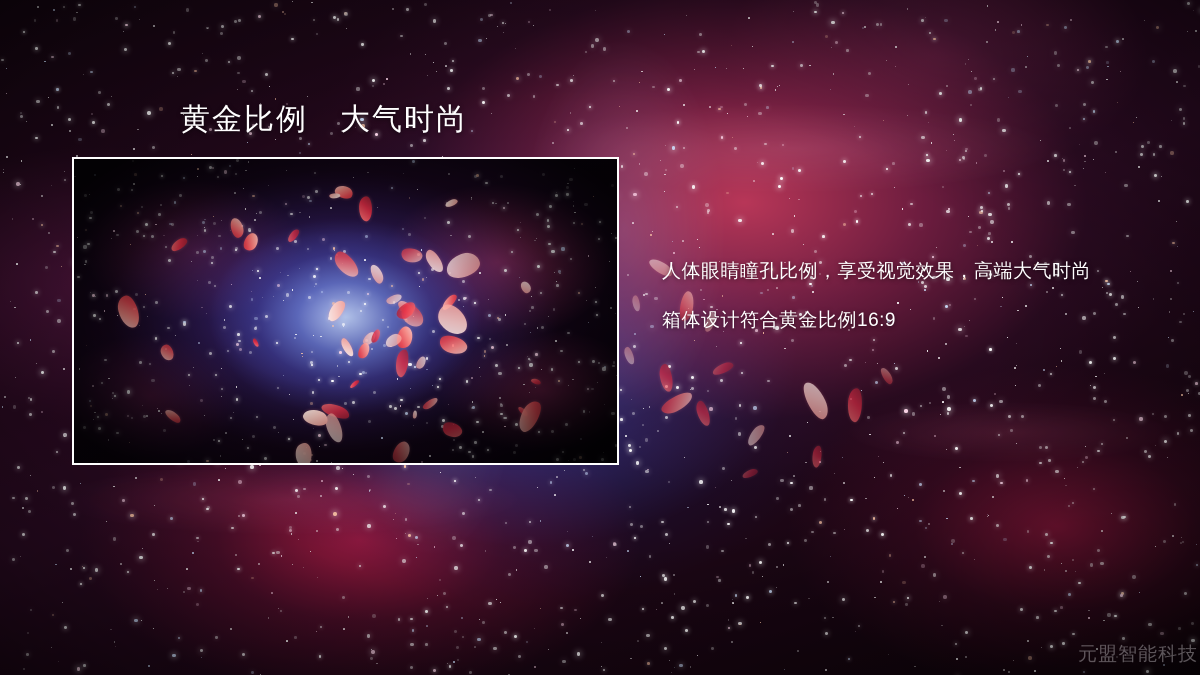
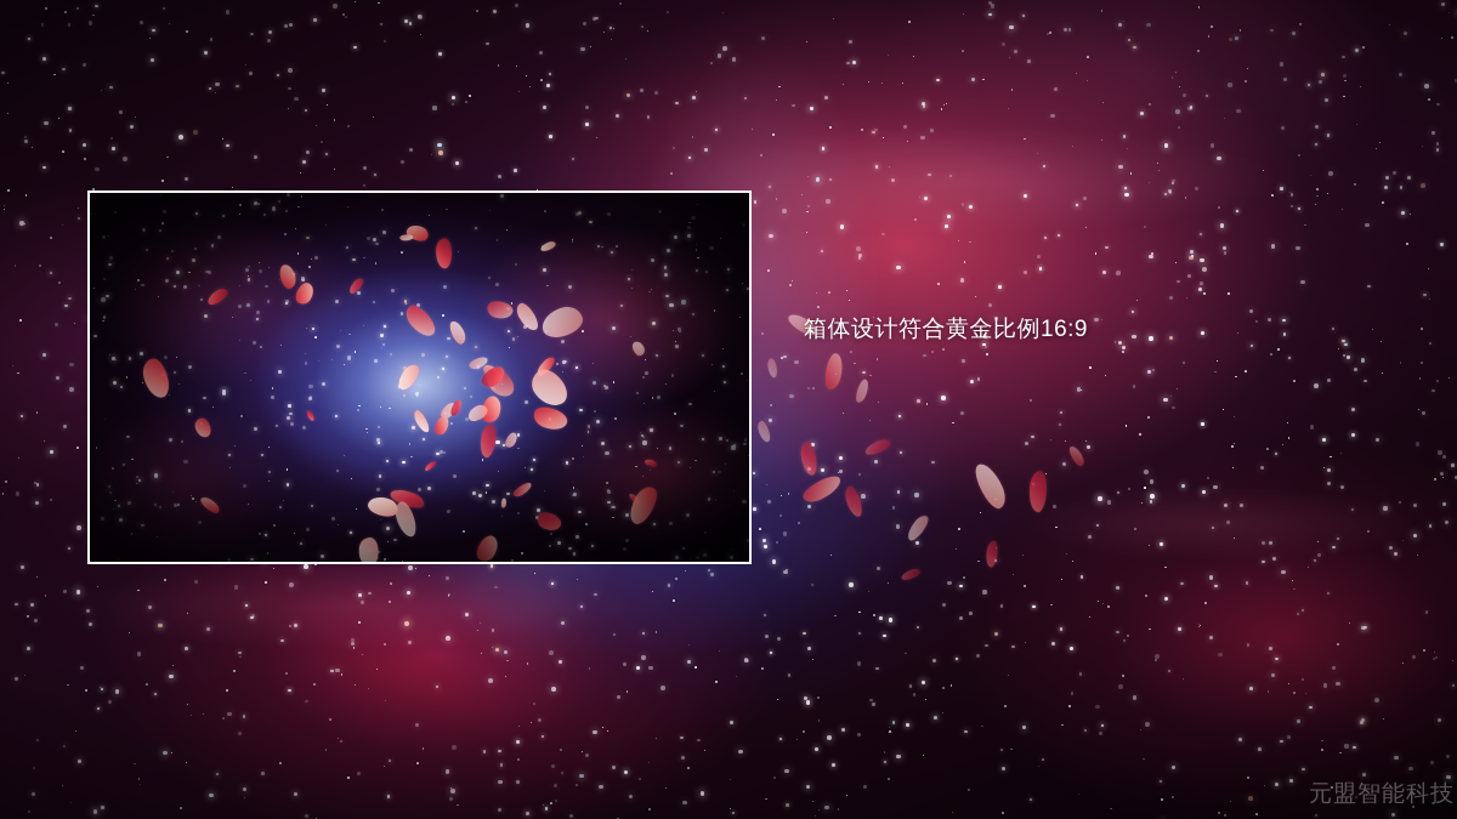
- 黄金比例 大气时尚
- 人体眼睛瞳孔比例，享受视觉效果，高端大气时尚
  箱体设计符合黄金比例16:9
  元盟智能科技
